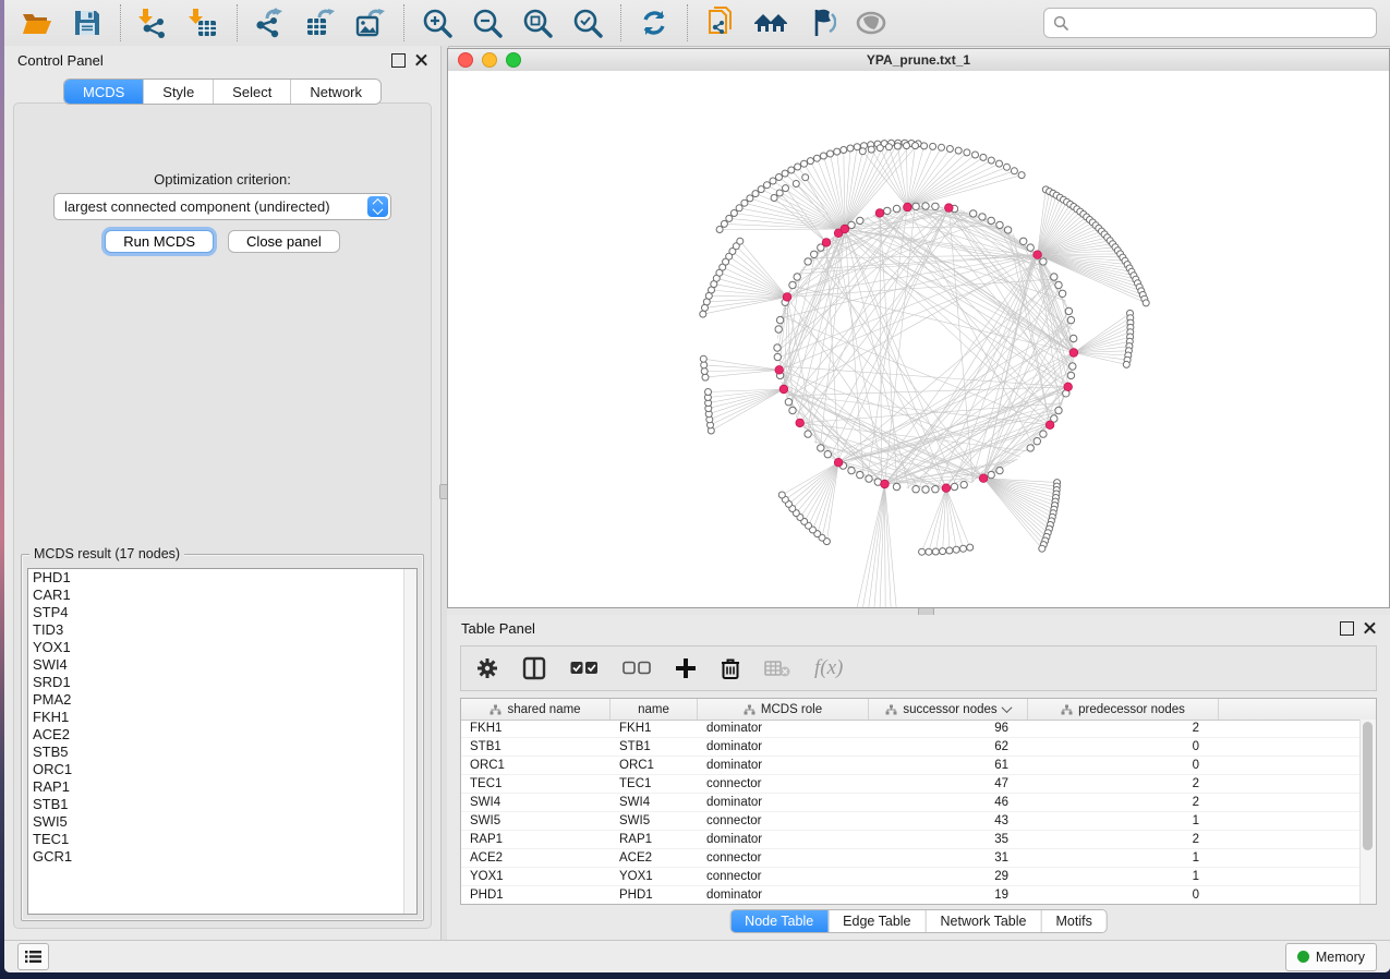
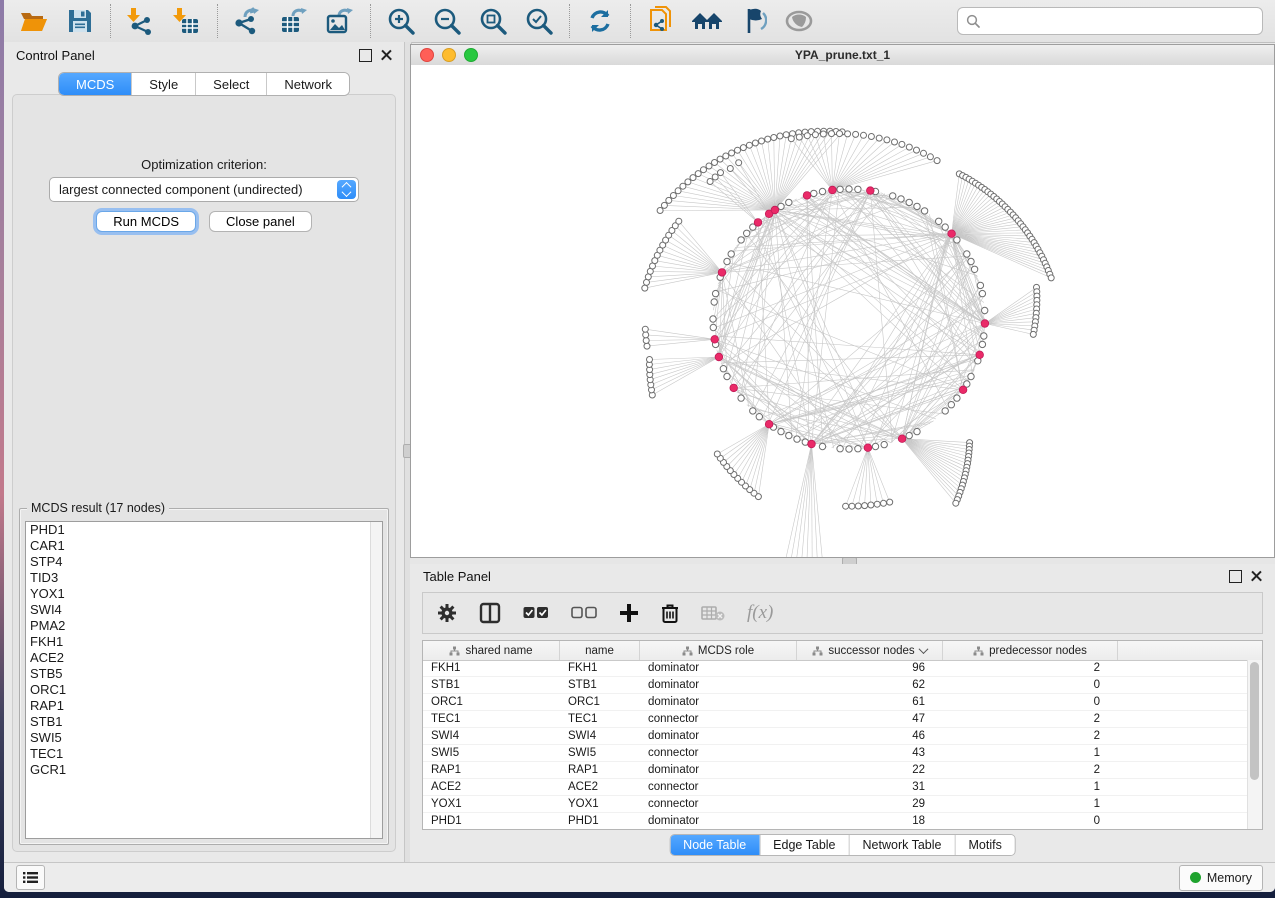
  Control Panel
  MCDS
  Style
  Select
  Network
  Optimization criterion:
  largest connected component (undirected)
  Run MCDS
  Close panel
  MCDS result (17 nodes)
  PHD1
  CAR1
  STP4
  TID3
  YOX1
  SWI4
- SRD1
  PMA2
  FKH1
  ACE2
  STB5
  ORC1
  RAP1
  STB1
  SWI5
  TEC1
  GCR1
  YPA_prune.txt_1
  Table Panel
  f(x)
  shared name
  name
  MCDS role
  successor nodes
  predecessor nodes
  FKH1
  FKH1
  dominator
  96
  2
  STB1
  STB1
  dominator
  62
  0
  ORC1
  ORC1
  dominator
  61
  0
  TEC1
  TEC1
  connector
  47
  2
  SWI4
  SWI4
  dominator
  46
  2
  SWI5
  SWI5
  connector
  43
  1
  RAP1
  RAP1
  dominator
- 35
+ 22
  2
  ACE2
  ACE2
  connector
  31
  1
  YOX1
  YOX1
  connector
  29
  1
  PHD1
  PHD1
  dominator
- 19
+ 18
  0
  Node Table
  Edge Table
  Network Table
  Motifs
  Memory
